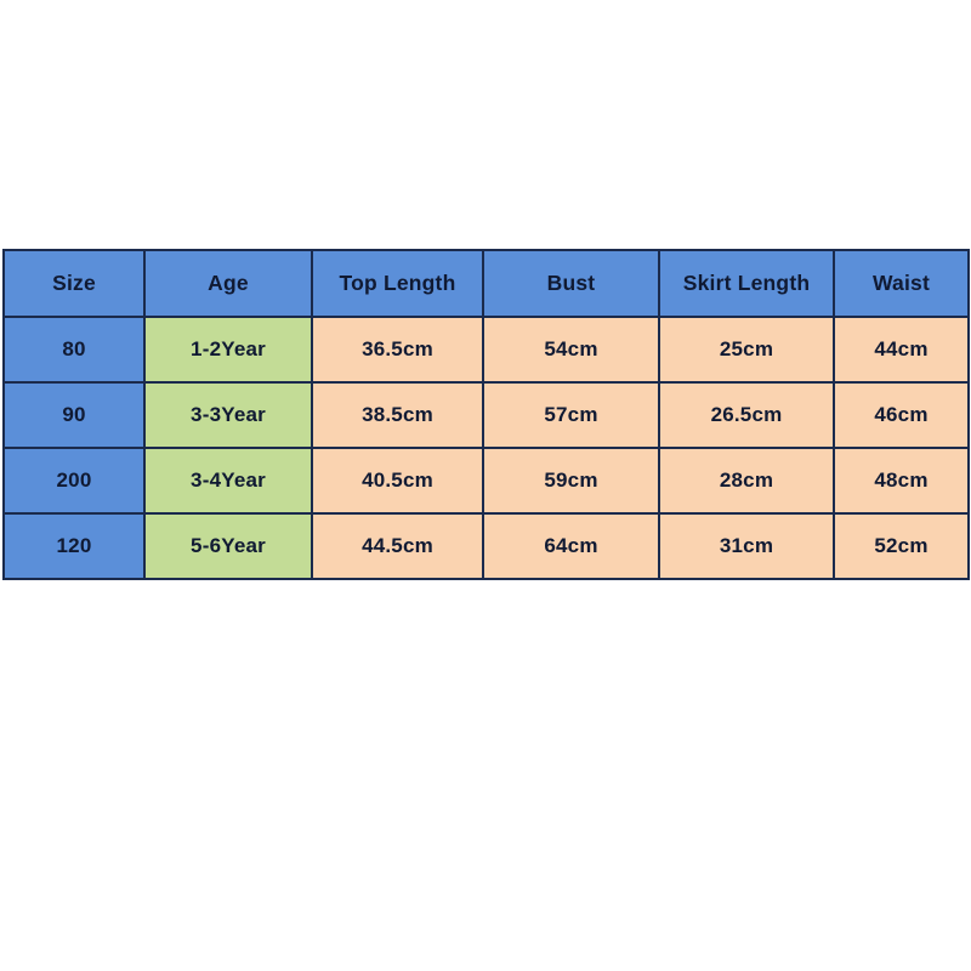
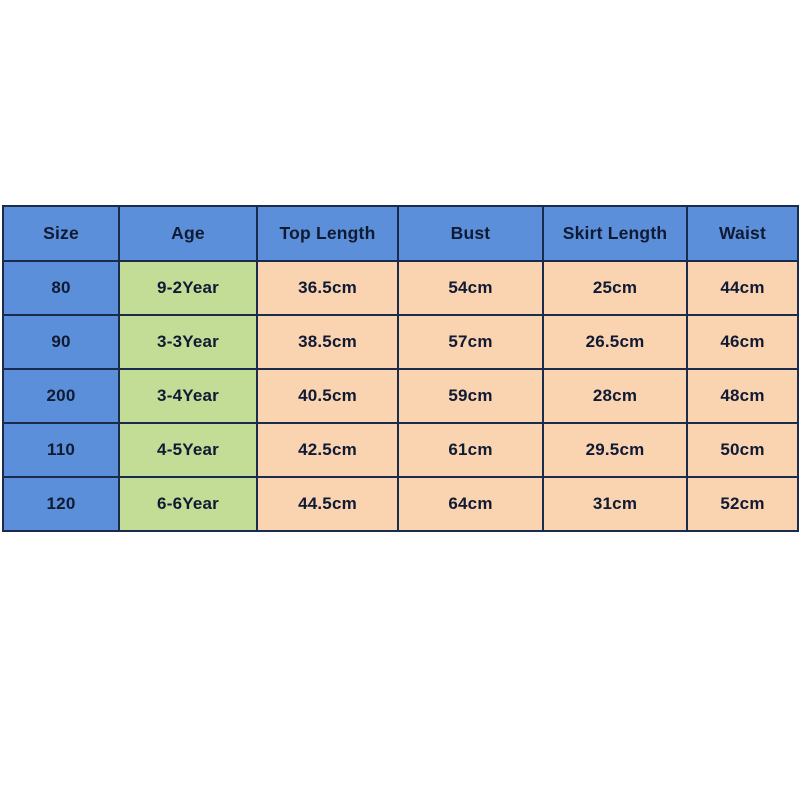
  Size	Age	Top Length	Bust	Skirt Length	Waist
- 80	1-2Year	36.5cm	54cm	25cm	44cm
+ 80	9-2Year	36.5cm	54cm	25cm	44cm
  90	3-3Year	38.5cm	57cm	26.5cm	46cm
  200	3-4Year	40.5cm	59cm	28cm	48cm
+ 110	4-5Year	42.5cm	61cm	29.5cm	50cm
- 120	5-6Year	44.5cm	64cm	31cm	52cm
+ 120	6-6Year	44.5cm	64cm	31cm	52cm
